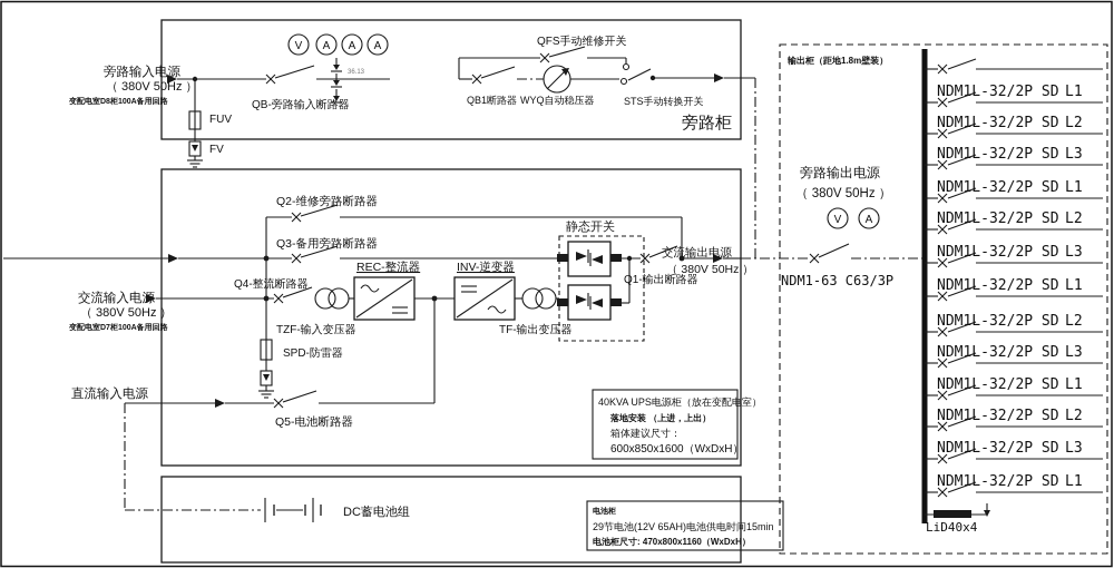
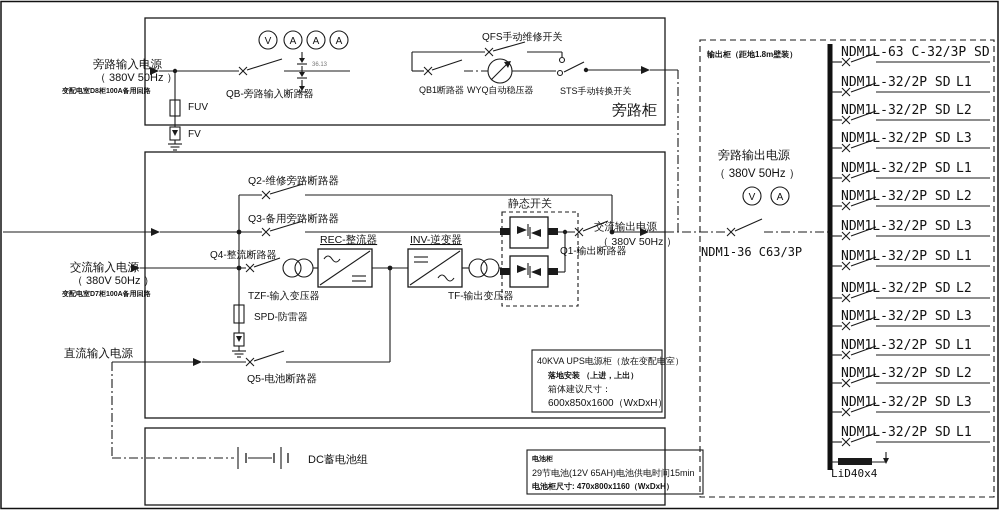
  旁路柜
  旁路输入电源
  （ 380V 50Hz ）
  FUV
  FV
  QB-旁路输入断路器
  V
  A
  A
  A
  QFS手动维修开关
  QB1断路器
  WYQ自动稳压器
  STS手动转换开关
  Q2-维修旁路断路器
  Q3-备用旁路断路器
  交流输入电
  （ 380V 50Hz ）
  SPD-防雷器
  Q4-整流断路器
  TZF-输入变压器
  REC-整流器
  INV-逆变器
  TF-输出变压器
  静态开关
  Q1-输出断路器
  交流输出电源
  （ 380V 50Hz ）
  直流输入电源
  Q5-电池断路器
  40KVA UPS电源柜（放在变配电室）
  落地安装 （上进，上出）
  箱体建议尺寸：
  600x850x1600（WxDxH）
  DC蓄电池组
  29节电池(12V 65AH)电池供电时间15min
  电池柜尺寸: 470x800x1160（WxDxH）
  输出柜（距地1.8m壁装）
  旁路输出电源
  （ 380V 50Hz ）
  V
  A
- NDM1-63 C63/3P
+ NDM1-36 C63/3P
+ NDM1L-63 C-32/3P SD
  NDM1L-32/2P SD
  L1
  NDM1L-32/2P SD
  L2
  NDM1L-32/2P SD
  L3
  NDM1L-32/2P SD
  L1
  NDM1L-32/2P SD
  L2
  NDM1L-32/2P SD
  L3
  NDM1L-32/2P SD
  L1
  NDM1L-32/2P SD
  L2
  NDM1L-32/2P SD
  L3
  NDM1L-32/2P SD
  L1
  NDM1L-32/2P SD
  L2
  NDM1L-32/2P SD
  L3
  NDM1L-32/2P SD
  L1
  LiD40x4
